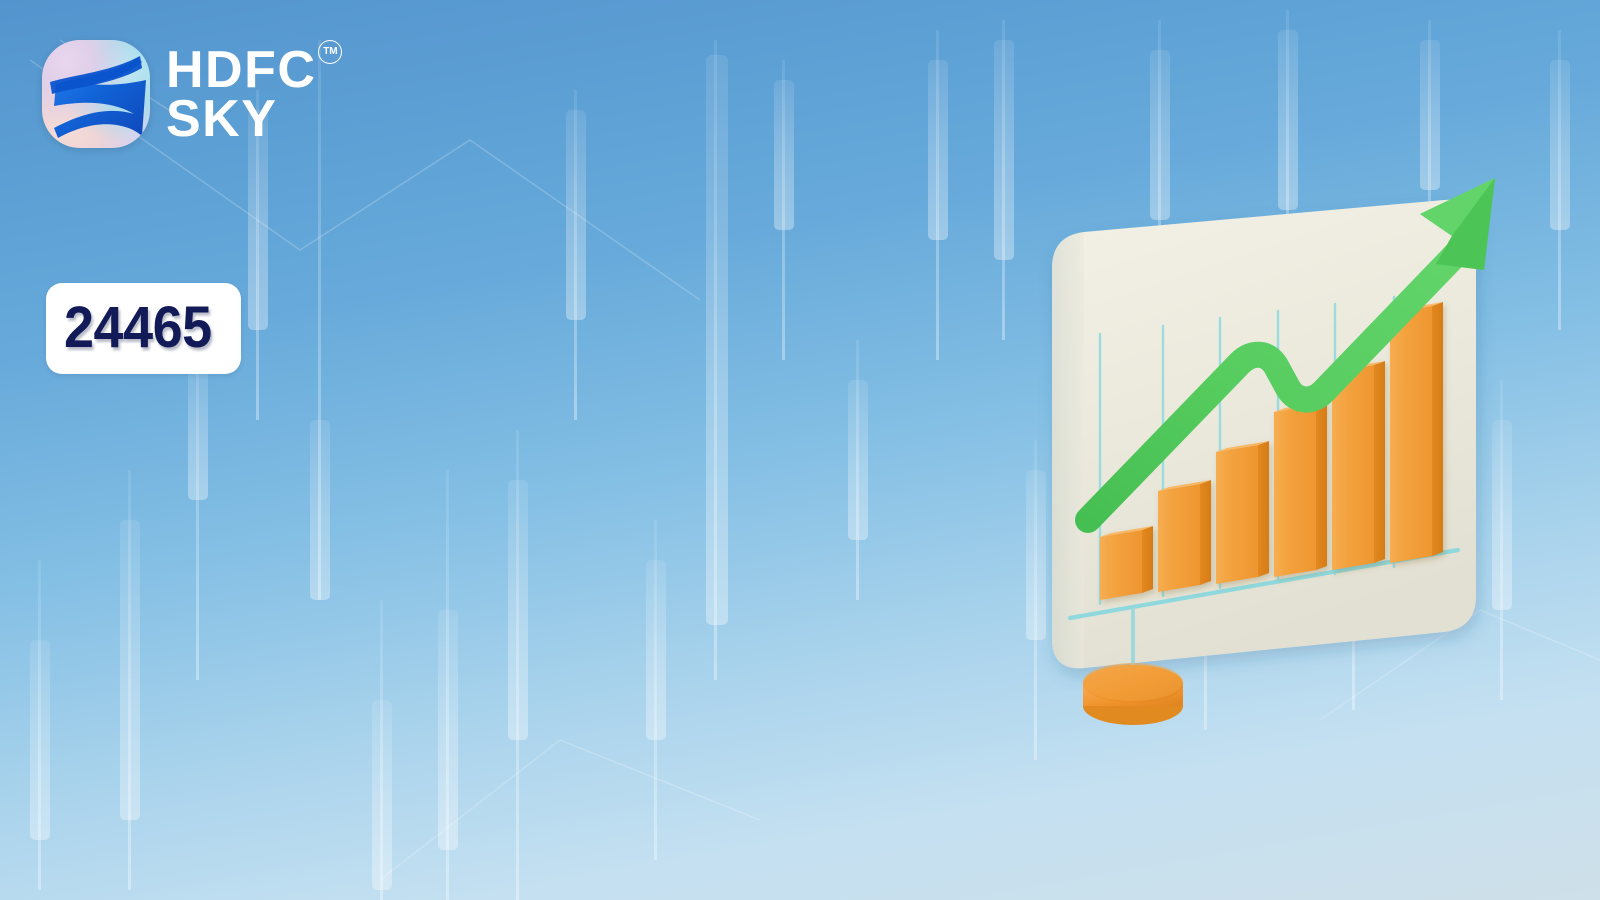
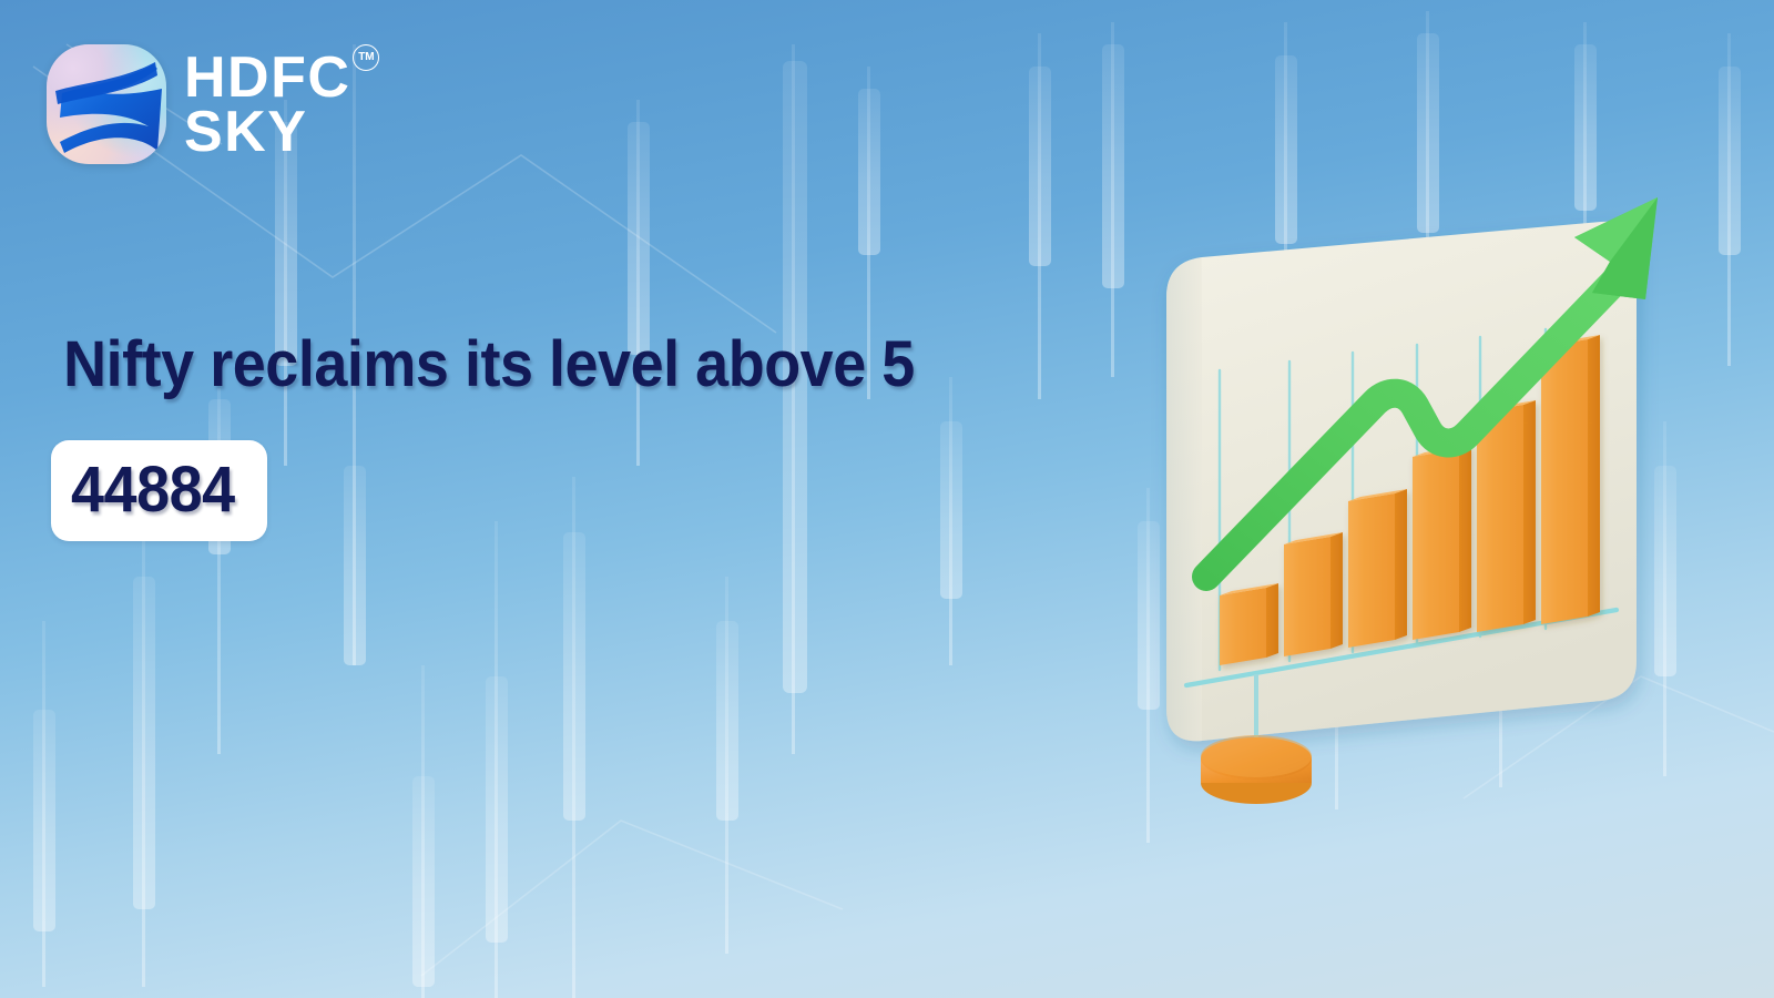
  HDFC
  SKY
  TM
+ Nifty reclaims its level above 5
- 24465
+ 44884
